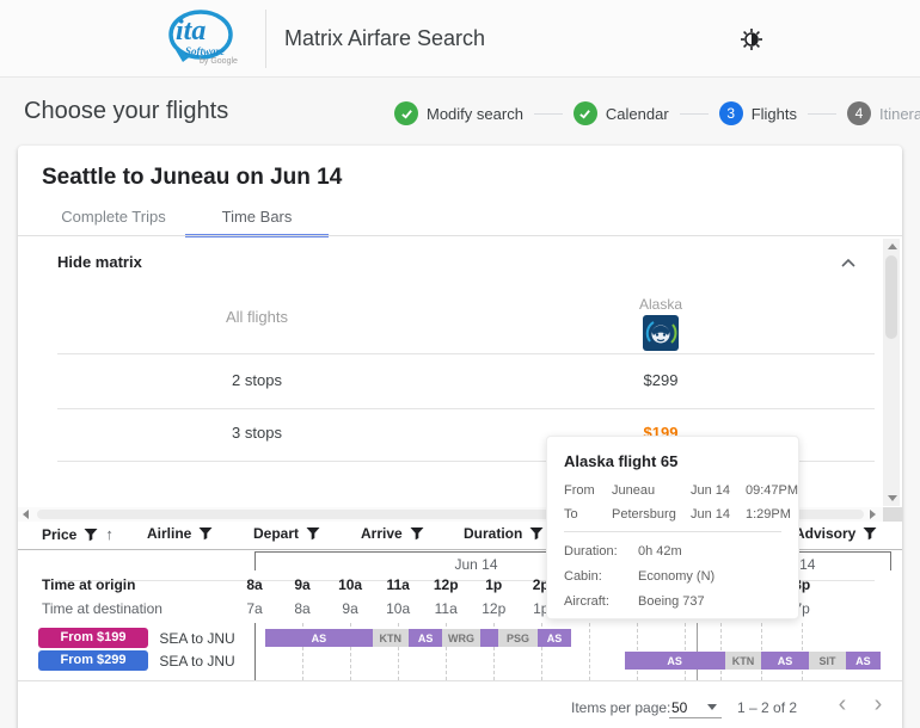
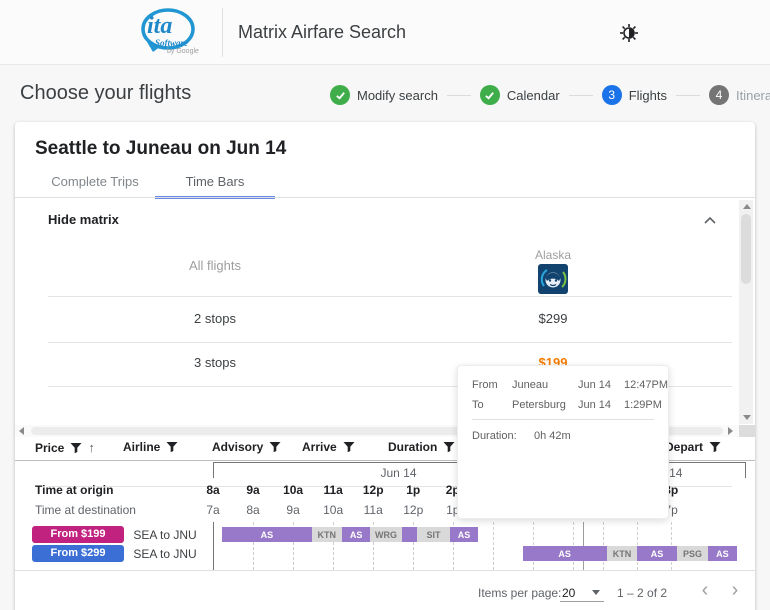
  ita
  Software
  Matrix Airfare Search
  Choose your flights
  Modify search
  Calendar
  3
  Flights
  4
  Itinera
  Seattle to Juneau on Jun 14
  Complete Trips
  Time Bars
  Hide matrix
  All flights
  Alaska
  2 stops
  $299
  3 stops
  $199
  Price
  ↑
  Airline
- Depart
+ Advisory
  Arrive
  Duration
- Advisory
+ Depart
  Jun 14
  8a
  7a
  9a
  8a
  10a
  9a
  11a
  10a
  12p
  11a
  1p
  12p
  AS
  KTN
  AS
  WRG
- PSG
+ SIT
  AS
  AS
  KTN
  AS
- SIT
+ PSG
  AS
  From $199
  SEA to JNU
  From $299
  SEA to JNU
  Time at origin
  Time at destination
  Items per page:
- 50
+ 20
  1 – 2 of 2
  ‹
  ›
- Alaska flight 65
  From
  Juneau
  Jun 14
- 09:47PM
+ 12:47PM
  To
  Petersburg
  Jun 14
  1:29PM
  Duration:
  0h 42m
- Cabin:
- Economy (N)
- Aircraft:
- Boeing 737
